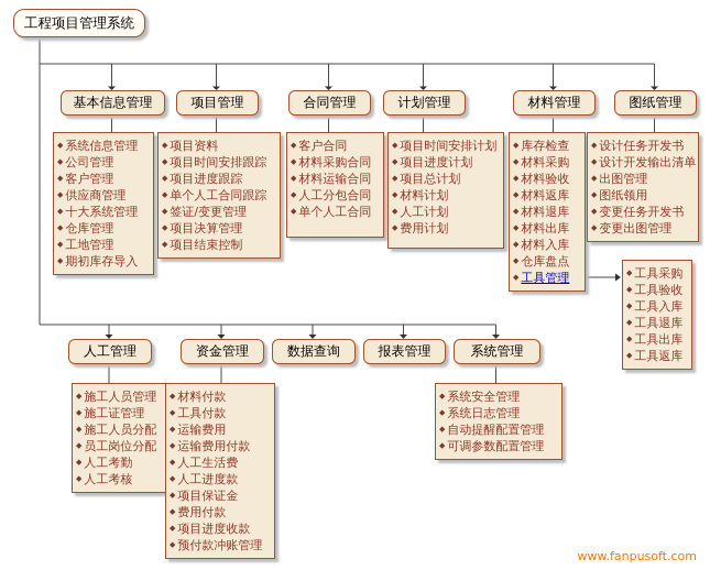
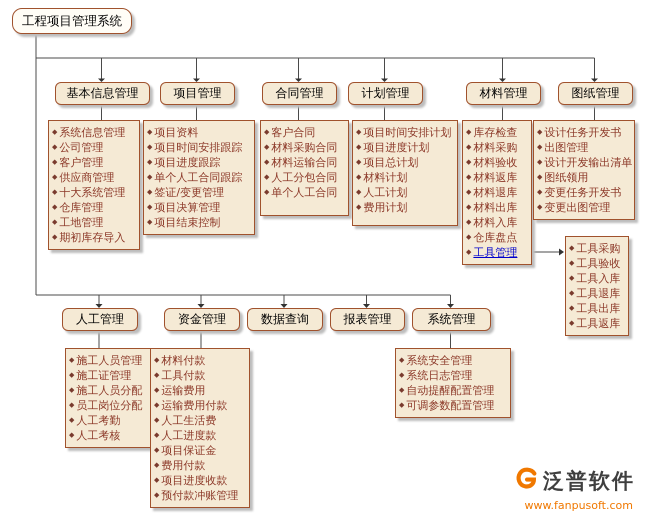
  工程项目管理系统
  基本信息管理
  项目管理
  合同管理
  计划管理
  材料管理
  图纸管理
  ◆
  系统信息管理
  ◆
  公司管理
  ◆
  客户管理
  ◆
  供应商管理
  ◆
  十大系统管理
  ◆
  仓库管理
  ◆
  工地管理
  ◆
  期初库存导入
  ◆
  项目资料
  ◆
  项目时间安排跟踪
  ◆
  项目进度跟踪
  ◆
  单个人工合同跟踪
  ◆
  签证/变更管理
  ◆
  项目决算管理
  ◆
  项目结束控制
  ◆
  客户合同
  ◆
  材料采购合同
  ◆
  材料运输合同
  ◆
  人工分包合同
  ◆
  单个人工合同
  ◆
  项目时间安排计划
  ◆
  项目进度计划
  ◆
  项目总计划
  ◆
  材料计划
  ◆
  人工计划
  ◆
  费用计划
  ◆
  库存检查
  ◆
  材料采购
  ◆
  材料验收
  ◆
  材料返库
  ◆
  材料退库
  ◆
  材料出库
  ◆
  材料入库
  ◆
  仓库盘点
  ◆
  工具管理
  ◆
  设计任务开发书
  ◆
- 设计开发输出清单
+ 出图管理
  ◆
- 出图管理
+ 设计开发输出清单
  ◆
  图纸领用
  ◆
  变更任务开发书
  ◆
  变更出图管理
  ◆
  工具采购
  ◆
  工具验收
  ◆
  工具入库
  ◆
  工具退库
  ◆
  工具出库
  ◆
  工具返库
  人工管理
  资金管理
  数据查询
  报表管理
  系统管理
  ◆
  施工人员管理
  ◆
  施工证管理
  ◆
  施工人员分配
  ◆
  员工岗位分配
  ◆
  人工考勤
  ◆
  人工考核
  ◆
  材料付款
  ◆
  工具付款
  ◆
  运输费用
  ◆
  运输费用付款
  ◆
  人工生活费
  ◆
  人工进度款
  ◆
  项目保证金
  ◆
  费用付款
  ◆
  项目进度收款
  ◆
  预付款冲账管理
  ◆
  系统安全管理
  ◆
  系统日志管理
  ◆
  自动提醒配置管理
  ◆
  可调参数配置管理
+ 泛普软件
  www.fanpusoft.com
